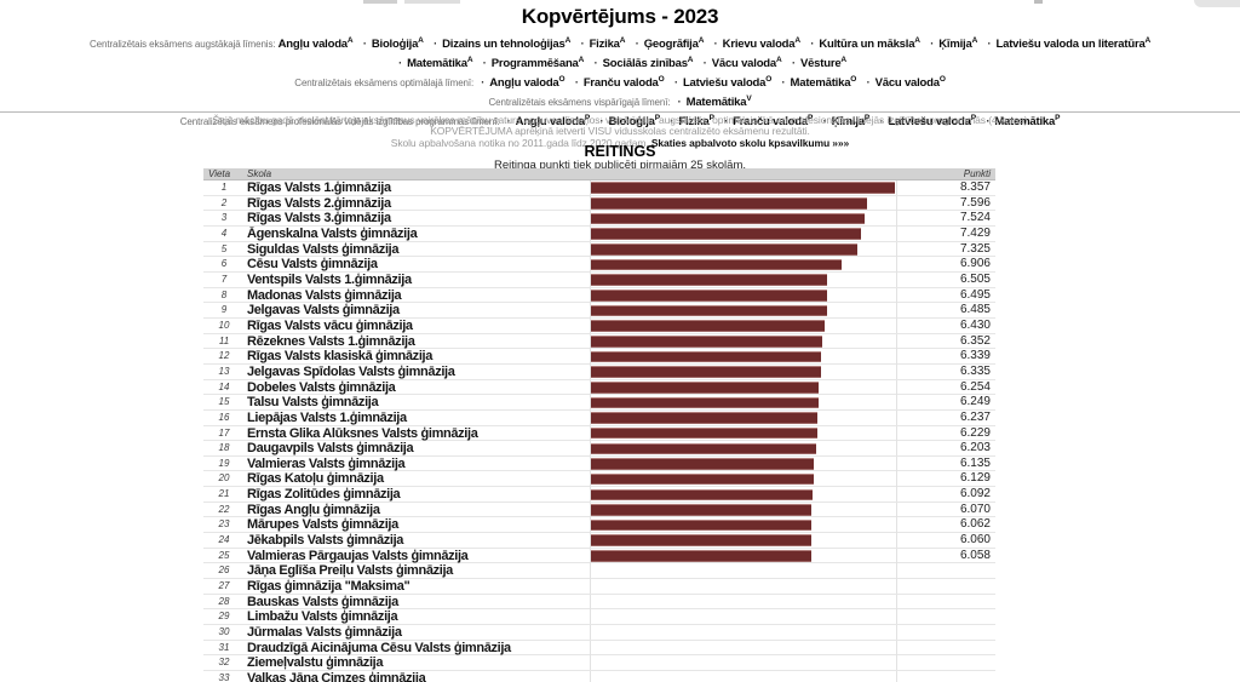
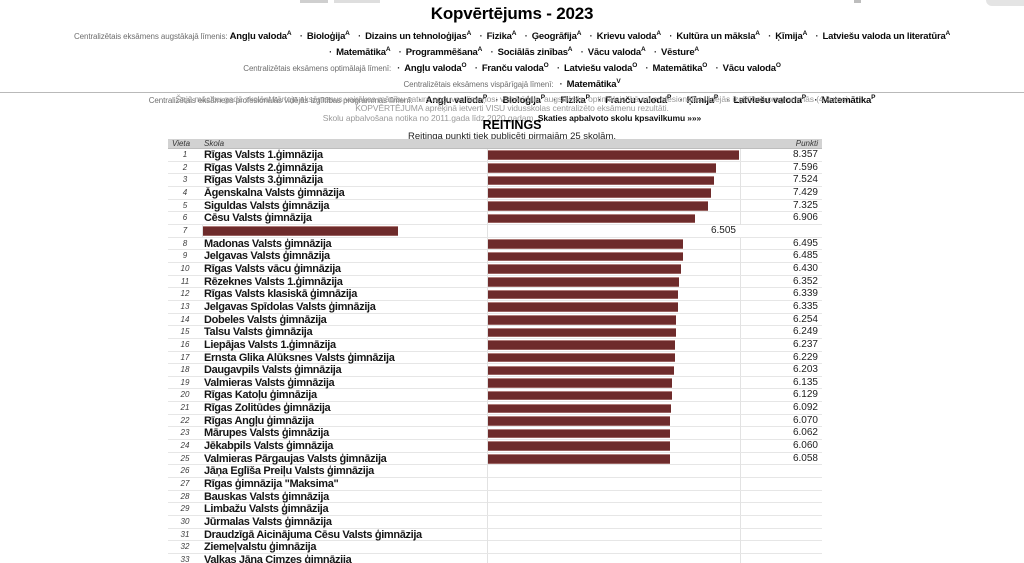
  Kopvērtējums - 2023
  Centralizētais eksāmens augstākajā līmenis: Angļu valoda · Bioloģija · Dizains un tehnoloģijas · Fizika · Ģeogrāfija · Krievu valoda · Kultūra un māksla · Ķīmija · Latviešu valoda un literatūra · Matemātika · Programmēšana · Sociālās zinības · Vācu valoda · Vēsture
  Centralizētais eksāmens optimālajā līmenī: · Angļu valoda · Franču valoda · Latviešu valoda · Matemātika · Vācu valoda
  Centralizētais eksāmens vispārīgajā līmenī: · Matemātika
  Centralizētais eksāmens profesionālās vidējās izglītības programmas līmenī: · Angļu valoda · Bioloģija · Fizika · Franču valoda · Ķīmija · Latviešu valoda · Matemātika
  Šajā mācību gadā skolēni kārtoja eksāmenus vairākos mācību satura apguves līmeņos: vispārīgais, augstākais, optimālais, kā arī profesionālās vidējās izglītības programmās (4.kurss)
  KOPVĒRTĒJUMA aprēķinā ietverti VISU vidusskolas centralizēto eksāmenu rezultāti.
  Skolu apbalvošana notika no 2011.gada līdz 2020.gadam. Skaties apbalvoto skolu kpsavilkumu »»»
  REITINGS
  Reitinga punkti tiek publicēti pirmajām 25 skolām.
  Vieta
  Skola
  Punkti
  1
  Rīgas Valsts 1.ģimnāzija
  8.357
  2
  Rīgas Valsts 2.ģimnāzija
  7.596
  3
  Rīgas Valsts 3.ģimnāzija
  7.524
  4
  Āgenskalna Valsts ģimnāzija
  7.429
  5
  Siguldas Valsts ģimnāzija
  7.325
  6
  Cēsu Valsts ģimnāzija
  6.906
  7
- Ventspils Valsts 1.ģimnāzija
  6.505
  8
  Madonas Valsts ģimnāzija
  6.495
  9
  Jelgavas Valsts ģimnāzija
  6.485
  10
  Rīgas Valsts vācu ģimnāzija
  6.430
  11
  Rēzeknes Valsts 1.ģimnāzija
  6.352
  12
  Rīgas Valsts klasiskā ģimnāzija
  6.339
  13
  Jelgavas Spīdolas Valsts ģimnāzija
  6.335
  14
  Dobeles Valsts ģimnāzija
  6.254
  15
  Talsu Valsts ģimnāzija
  6.249
  16
  Liepājas Valsts 1.ģimnāzija
  6.237
  17
  Ernsta Glika Alūksnes Valsts ģimnāzija
  6.229
  18
  Daugavpils Valsts ģimnāzija
  6.203
  19
  Valmieras Valsts ģimnāzija
  6.135
  20
  Rīgas Katoļu ģimnāzija
  6.129
  21
  Rīgas Zolitūdes ģimnāzija
  6.092
  22
  Rīgas Angļu ģimnāzija
  6.070
  23
  Mārupes Valsts ģimnāzija
  6.062
  24
  Jēkabpils Valsts ģimnāzija
  6.060
  25
  Valmieras Pārgaujas Valsts ģimnāzija
  6.058
  26
  Jāņa Eglīša Preiļu Valsts ģimnāzija
  27
  Rīgas ģimnāzija "Maksima"
  28
  Bauskas Valsts ģimnāzija
  29
  Limbažu Valsts ģimnāzija
  30
  Jūrmalas Valsts ģimnāzija
  31
  Draudzīgā Aicinājuma Cēsu Valsts ģimnāzija
  32
  Ziemeļvalstu ģimnāzija
  33
  Valkas Jāņa Cimzes ģimnāzija
